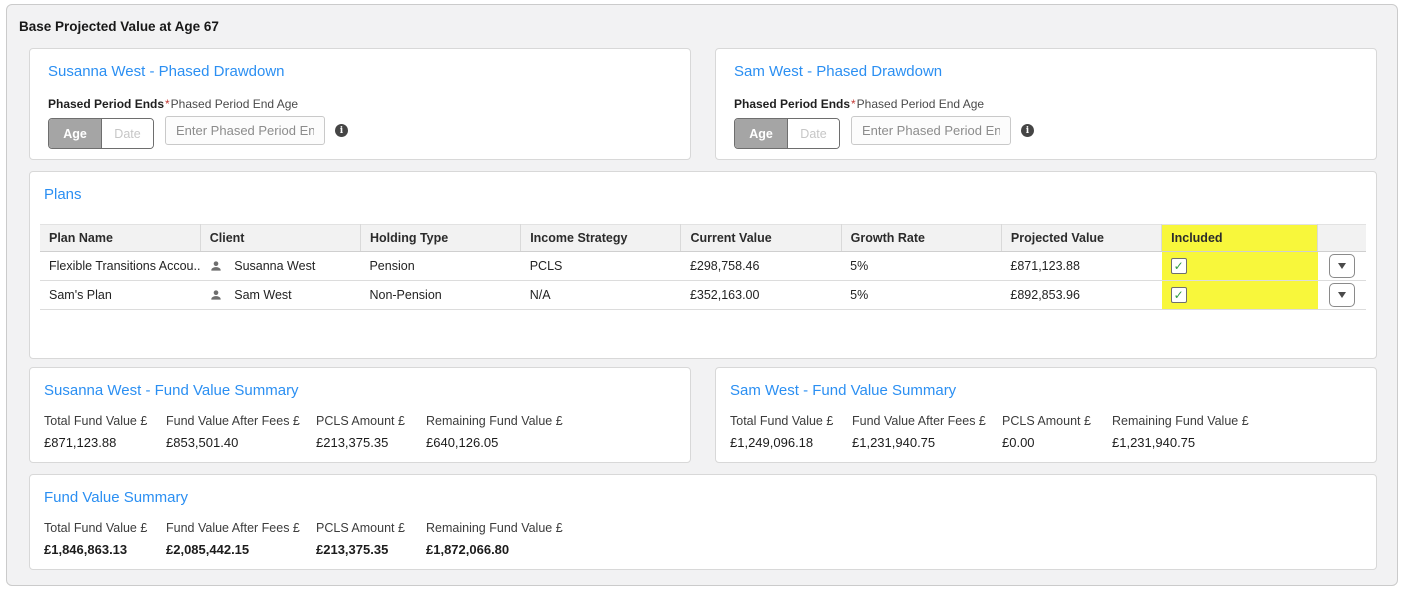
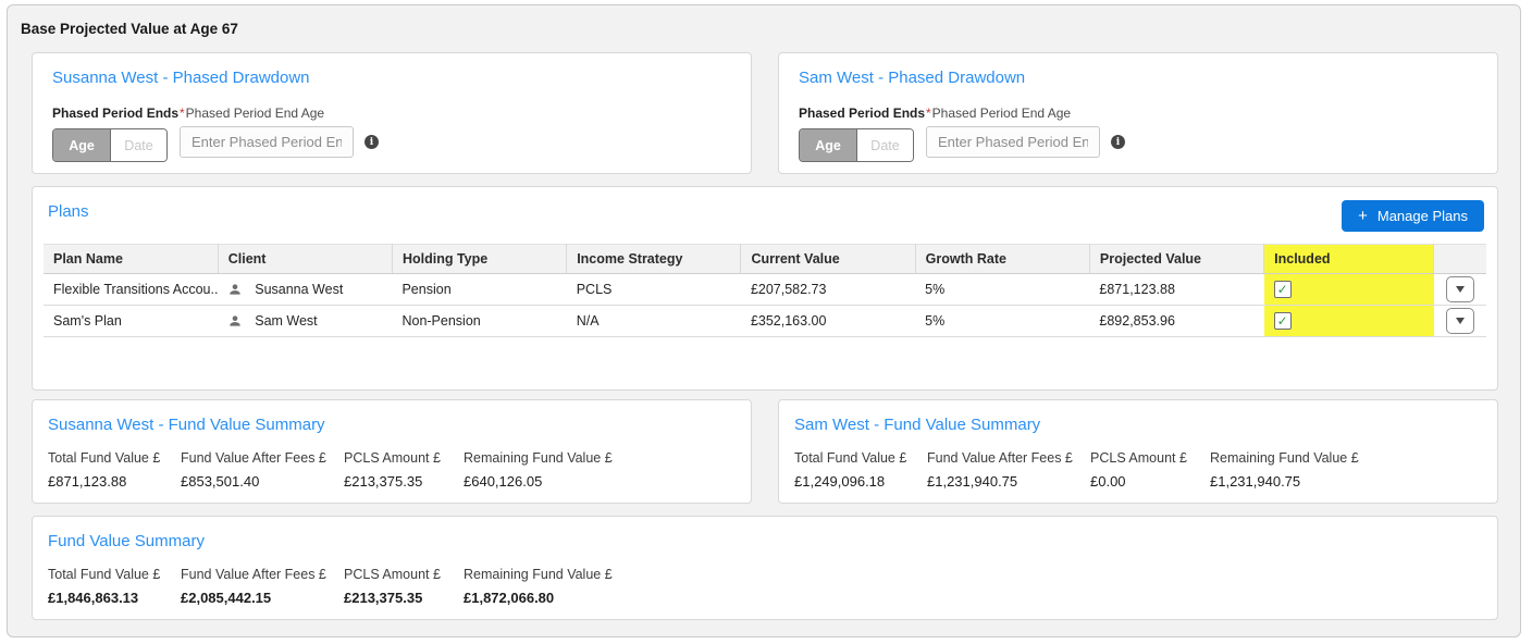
  Base Projected Value at Age 67
  Susanna West - Phased Drawdown
  Phased Period Ends
  Age
  Date
  *Phased Period End Age
  Enter Phased Period En
  Sam West - Phased Drawdown
  Phased Period Ends
  Age
  Date
  *Phased Period End Age
  Enter Phased Period En
  Plans
+ +
+ Manage Plans
  Plan Name	Client	Holding Type	Income Strategy	Current Value	Growth Rate	Projected Value	Included
- Flexible Transitions Accou..	Susanna West	Pension	PCLS	£298,758.46	5%	£871,123.88
+ Flexible Transitions Accou..	Susanna West	Pension	PCLS	£207,582.73	5%	£871,123.88
  Sam's Plan	Sam West	Non-Pension	N/A	£352,163.00	5%	£892,853.96
  Susanna West - Fund Value Summary
  Total Fund Value £
  £871,123.88
  Fund Value After Fees £
  £853,501.40
  PCLS Amount £
  £213,375.35
  Remaining Fund Value £
  £640,126.05
  Sam West - Fund Value Summary
  Total Fund Value £
  £1,249,096.18
  Fund Value After Fees £
  £1,231,940.75
  PCLS Amount £
  £0.00
  Remaining Fund Value £
  £1,231,940.75
  Fund Value Summary
  Total Fund Value £
  £1,846,863.13
  Fund Value After Fees £
  £2,085,442.15
  PCLS Amount £
  £213,375.35
  Remaining Fund Value £
  £1,872,066.80
